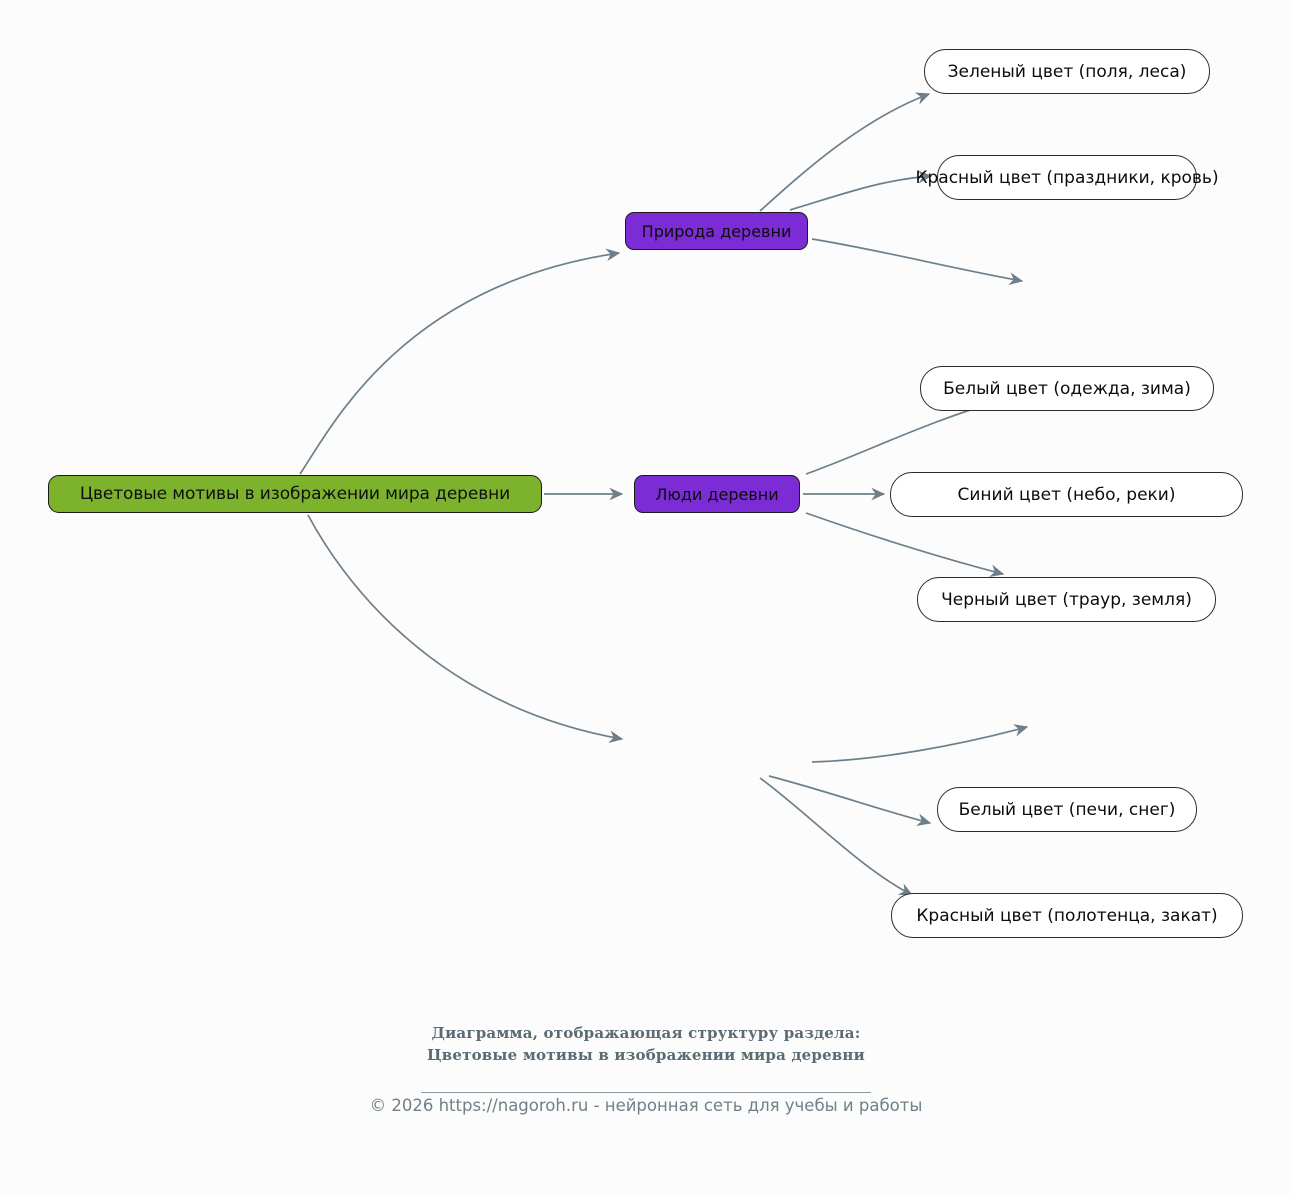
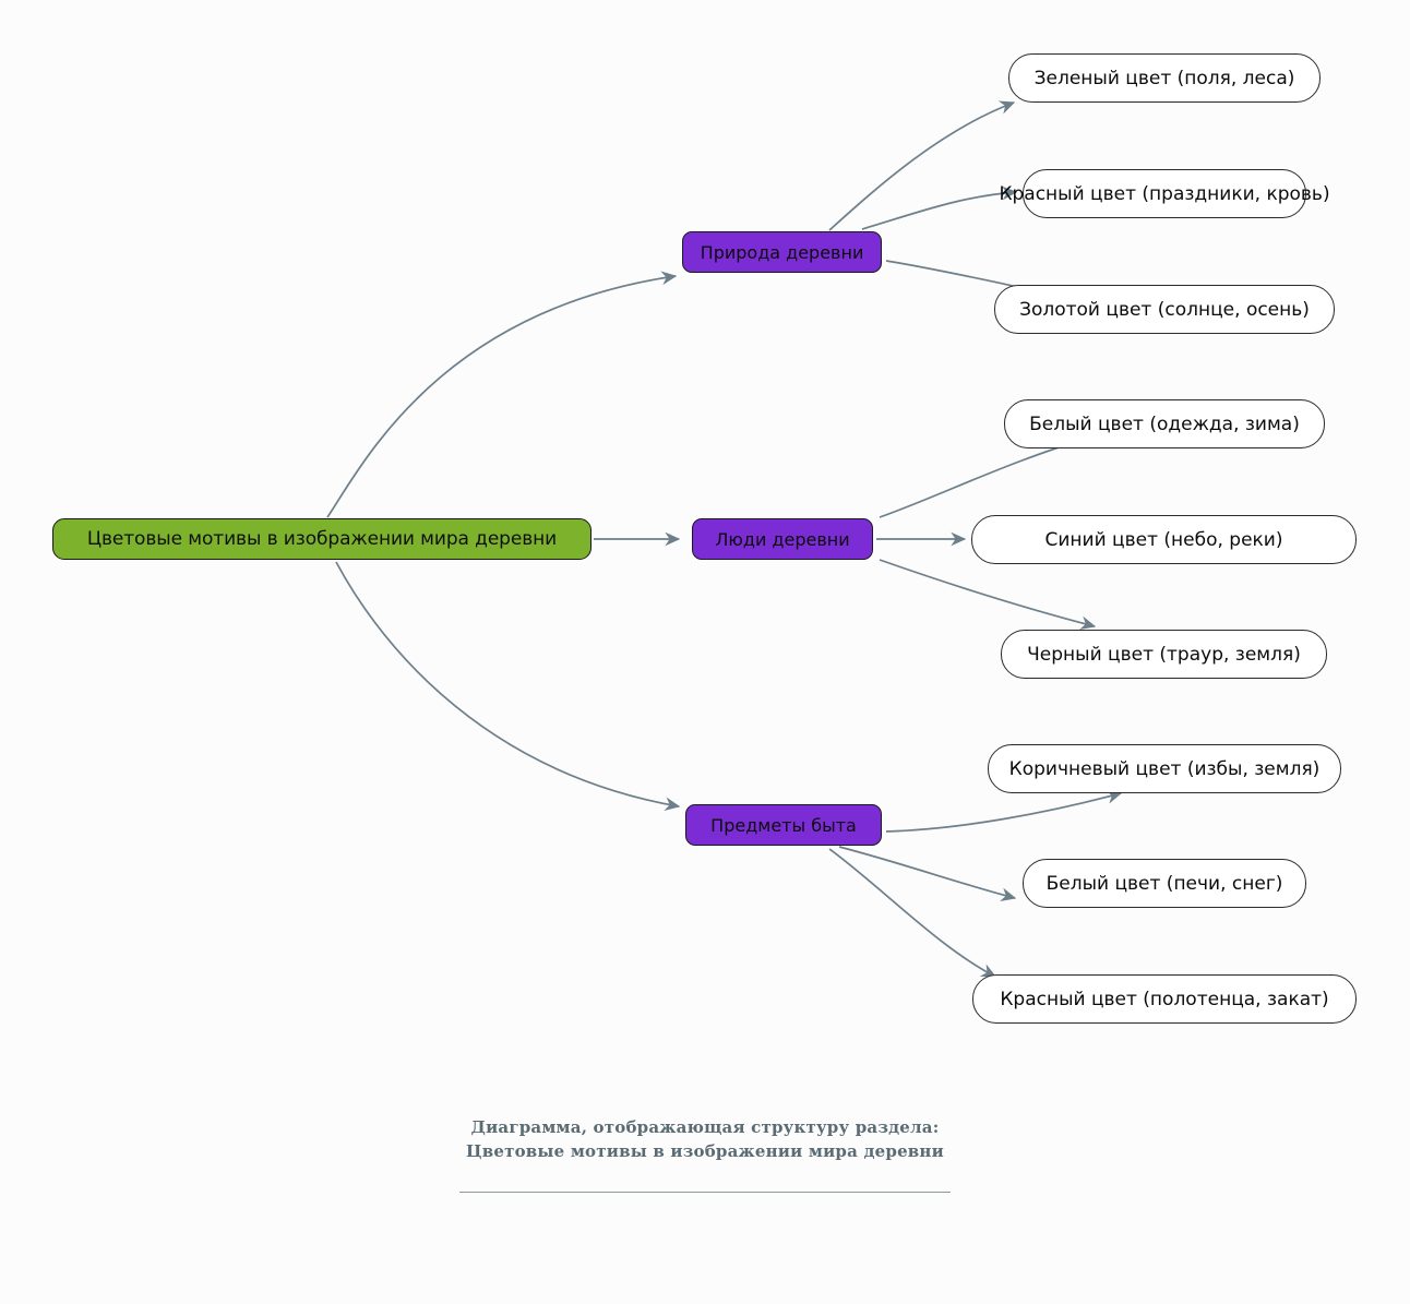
  Цветовые мотивы в изображении мира деревни
  Природа деревни
  Зеленый цвет (поля, леса)
  Красный цвет (праздники, кровь)
+ Золотой цвет (солнце, осень)
  Люди деревни
  Белый цвет (одежда, зима)
  Синий цвет (небо, реки)
  Черный цвет (траур, земля)
+ Предметы быта
+ Коричневый цвет (избы, земля)
  Белый цвет (печи, снег)
  Красный цвет (полотенца, закат)
  Диаграмма, отображающая структуру раздела:
  Цветовые мотивы в изображении мира деревни
- © 2026 https://nagoroh.ru - нейронная сеть для учебы и работы
